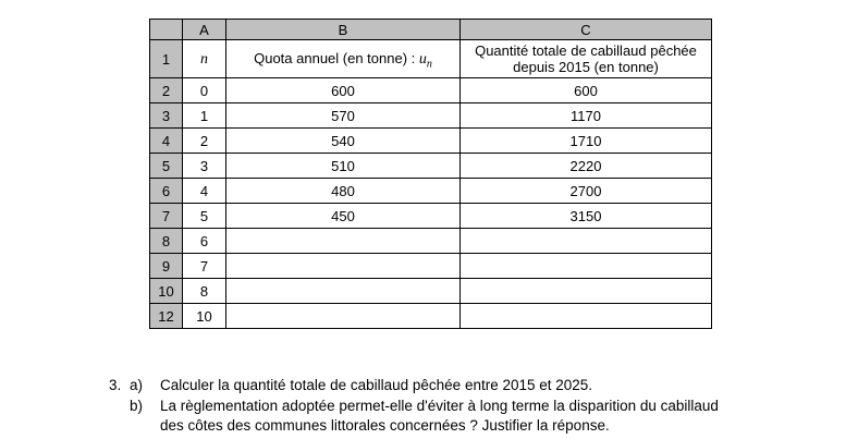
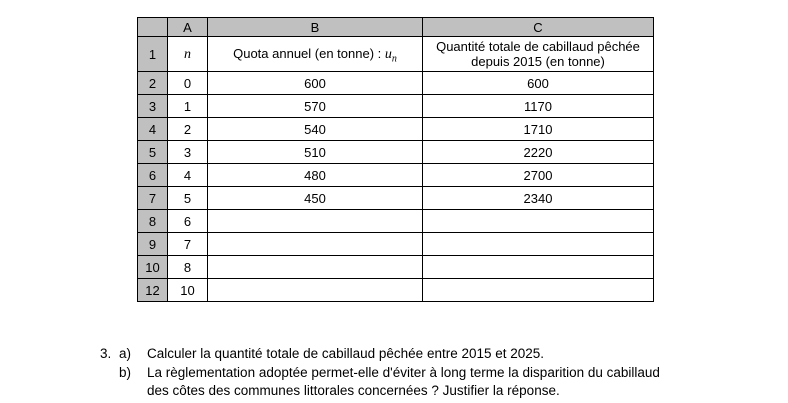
  	A	B	C
  1	n	Quota annuel (en tonne) : un	Quantité totale de cabillaud pêchée depuis 2015 (en tonne)
  2	0	600	600
  3	1	570	1170
  4	2	540	1710
  5	3	510	2220
  6	4	480	2700
- 7	5	450	3150
+ 7	5	450	2340
  8	6
  9	7
  10	8
  12	10
  3.
  a)
  Calculer la quantité totale de cabillaud pêchée entre 2015 et 2025.
  b)
  La règlementation adoptée permet-elle d'éviter à long terme la disparition du cabillaud
  des côtes des communes littorales concernées ? Justifier la réponse.
